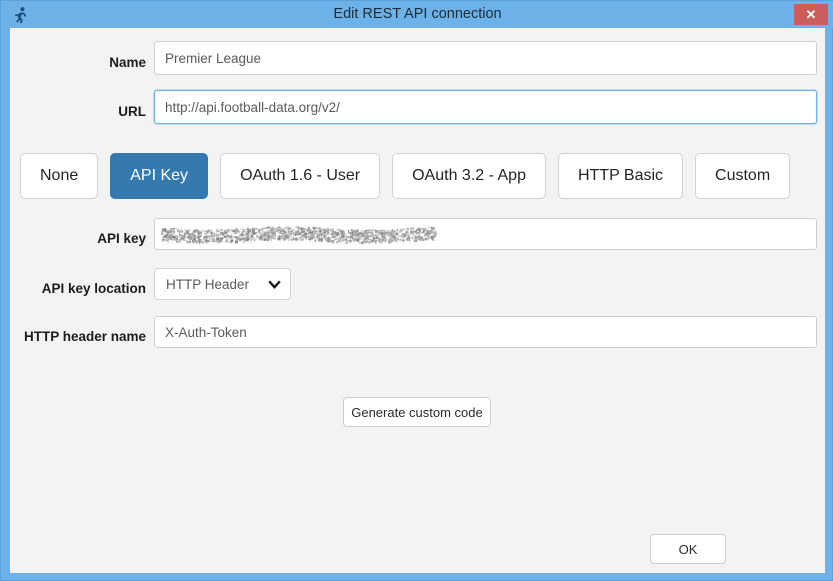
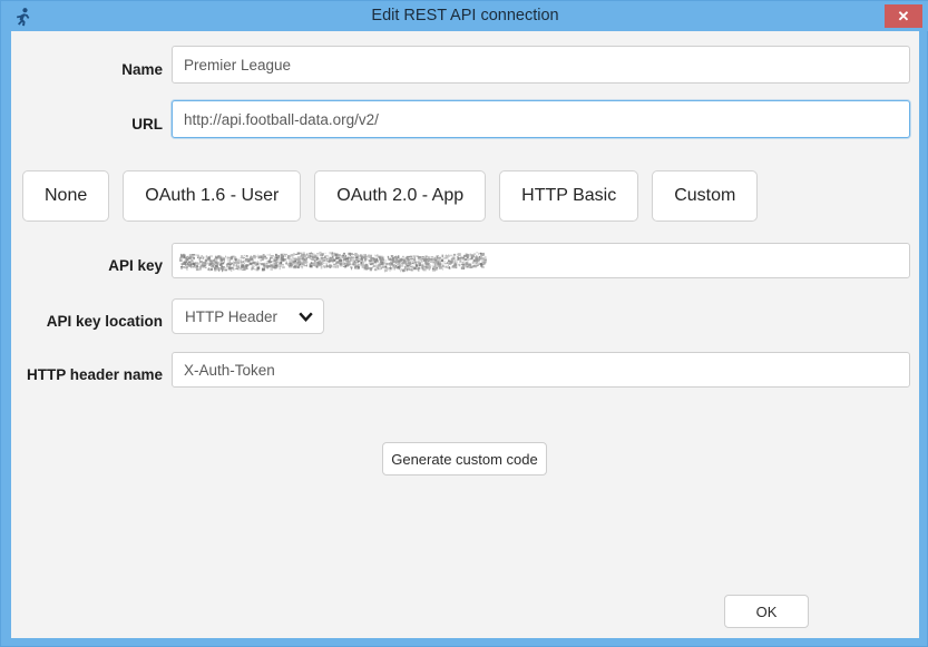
  Edit REST API connection
  ✕
  Name
  Premier League
  URL
  http://api.football-data.org/v2/
  None
- API Key
  OAuth 1.6 - User
- OAuth 3.2 - App
+ OAuth 2.0 - App
  HTTP Basic
  Custom
  API key
  API key location
  HTTP Header
  HTTP header name
  X-Auth-Token
  Generate custom code
  OK
